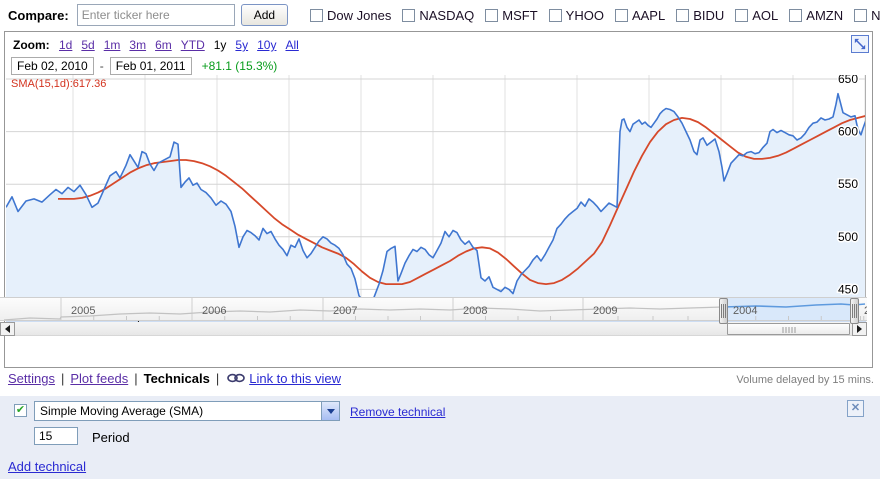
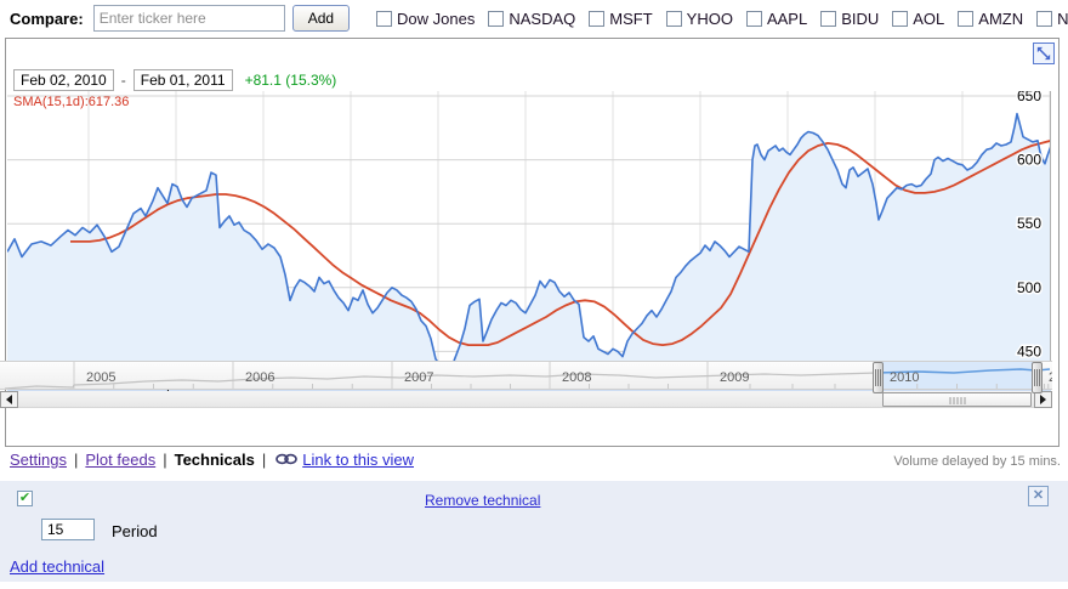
  Compare:
  Enter ticker here
  Add
  Dow Jones
  NASDAQ
  MSFT
  YHOO
  AAPL
  BIDU
  AOL
  AMZN
- Zoom: 1d 5d 1m 3m 6m YTD 1y 5y 10y All
  Feb 02, 2010
  -
  Feb 01, 2011
  +81.1 (15.3%)
  SMA(15,1d):617.36
  650
  600
  550
  500
  450
  2005
  2006
  2007
  2008
  2009
- 2004
+ 2010
  Settings
  |
  Plot feeds
  |
  Technicals
  |
  Link to this view
  Volume delayed by 15 mins.
  ✔
- Simple Moving Average (SMA)
  Remove technical
  ✕
  15
  Period
  Add technical
